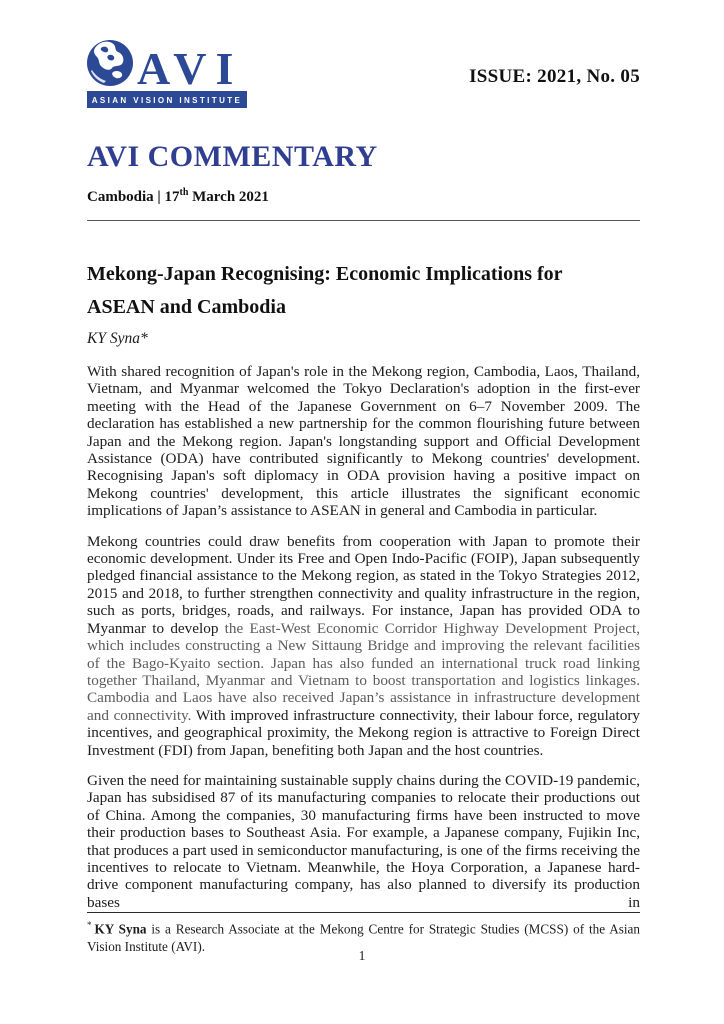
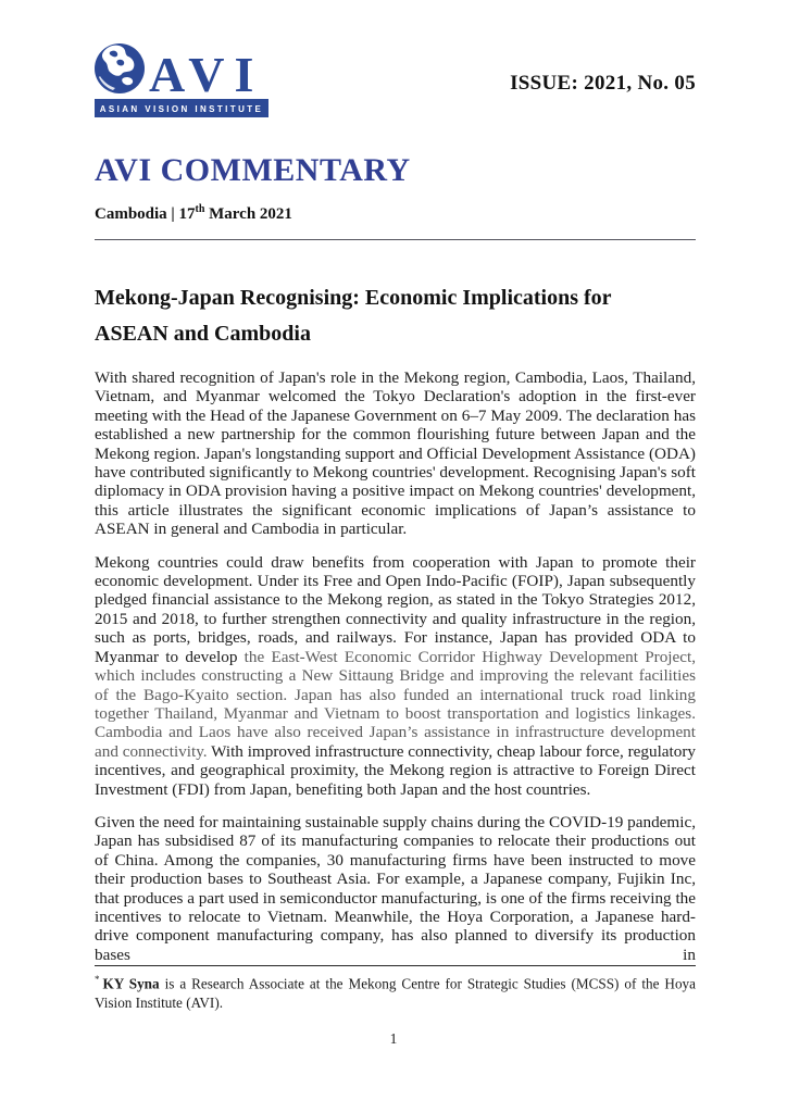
  AVI
  ASIAN VISION INSTITUTE
  ISSUE: 2021, No. 05
  AVI COMMENTARY
  Cambodia | 17th March 2021
  Mekong-Japan Recognising: Economic Implications for
  ASEAN and Cambodia
- KY Syna*
- With shared recognition of Japan's role in the Mekong region, Cambodia, Laos, Thailand, Vietnam, and Myanmar welcomed the Tokyo Declaration's adoption in the first-ever meeting with the Head of the Japanese Government on 6–7 November 2009. The declaration has established a new partnership for the common flourishing future between Japan and the Mekong region. Japan's longstanding support and Official Development Assistance (ODA) have contributed significantly to Mekong countries' development. Recognising Japan's soft diplomacy in ODA provision having a positive impact on Mekong countries' development, this article illustrates the significant economic implications of Japan’s assistance to ASEAN in general and Cambodia in particular.
+ With shared recognition of Japan's role in the Mekong region, Cambodia, Laos, Thailand, Vietnam, and Myanmar welcomed the Tokyo Declaration's adoption in the first-ever meeting with the Head of the Japanese Government on 6–7 May 2009. The declaration has established a new partnership for the common flourishing future between Japan and the Mekong region. Japan's longstanding support and Official Development Assistance (ODA) have contributed significantly to Mekong countries' development. Recognising Japan's soft diplomacy in ODA provision having a positive impact on Mekong countries' development, this article illustrates the significant economic implications of Japan’s assistance to ASEAN in general and Cambodia in particular.
- Mekong countries could draw benefits from cooperation with Japan to promote their economic development. Under its Free and Open Indo-Pacific (FOIP), Japan subsequently pledged financial assistance to the Mekong region, as stated in the Tokyo Strategies 2012, 2015 and 2018, to further strengthen connectivity and quality infrastructure in the region, such as ports, bridges, roads, and railways. For instance, Japan has provided ODA to Myanmar to develop the East-West Economic Corridor Highway Development Project, which includes constructing a New Sittaung Bridge and improving the relevant facilities of the Bago-Kyaito section. Japan has also funded an international truck road linking together Thailand, Myanmar and Vietnam to boost transportation and logistics linkages. Cambodia and Laos have also received Japan’s assistance in infrastructure development and connectivity. With improved infrastructure connectivity, their labour force, regulatory incentives, and geographical proximity, the Mekong region is attractive to Foreign Direct Investment (FDI) from Japan, benefiting both Japan and the host countries.
+ Mekong countries could draw benefits from cooperation with Japan to promote their economic development. Under its Free and Open Indo-Pacific (FOIP), Japan subsequently pledged financial assistance to the Mekong region, as stated in the Tokyo Strategies 2012, 2015 and 2018, to further strengthen connectivity and quality infrastructure in the region, such as ports, bridges, roads, and railways. For instance, Japan has provided ODA to Myanmar to develop the East-West Economic Corridor Highway Development Project, which includes constructing a New Sittaung Bridge and improving the relevant facilities of the Bago-Kyaito section. Japan has also funded an international truck road linking together Thailand, Myanmar and Vietnam to boost transportation and logistics linkages. Cambodia and Laos have also received Japan’s assistance in infrastructure development and connectivity. With improved infrastructure connectivity, cheap labour force, regulatory incentives, and geographical proximity, the Mekong region is attractive to Foreign Direct Investment (FDI) from Japan, benefiting both Japan and the host countries.
  Given the need for maintaining sustainable supply chains during the COVID-19 pandemic, Japan has subsidised 87 of its manufacturing companies to relocate their productions out of China. Among the companies, 30 manufacturing firms have been instructed to move their production bases to Southeast Asia. For example, a Japanese company, Fujikin Inc, that produces a part used in semiconductor manufacturing, is one of the firms receiving the incentives to relocate to Vietnam. Meanwhile, the Hoya Corporation, a Japanese hard-drive component manufacturing company, has also planned to diversify its production bases in
- * KY Syna is a Research Associate at the Mekong Centre for Strategic Studies (MCSS) of the Asian Vision Institute (AVI).
+ * KY Syna is a Research Associate at the Mekong Centre for Strategic Studies (MCSS) of the Hoya Vision Institute (AVI).
  1
